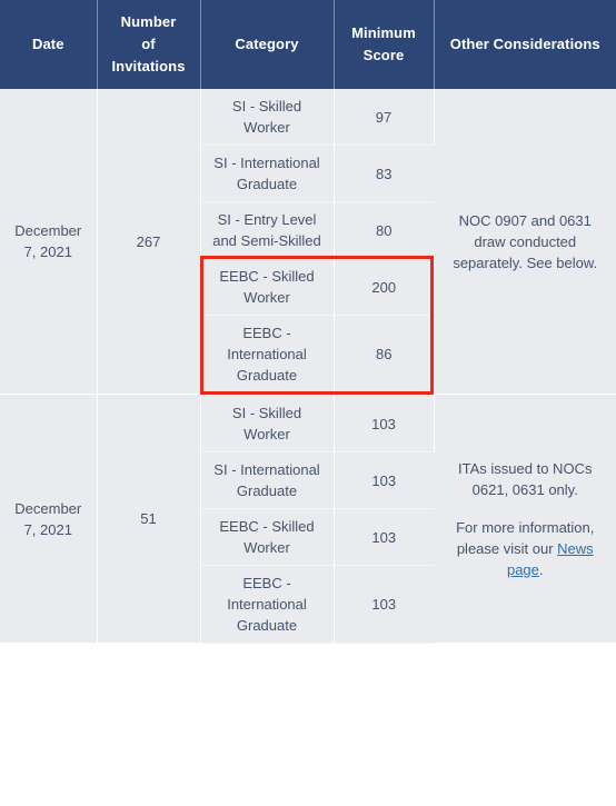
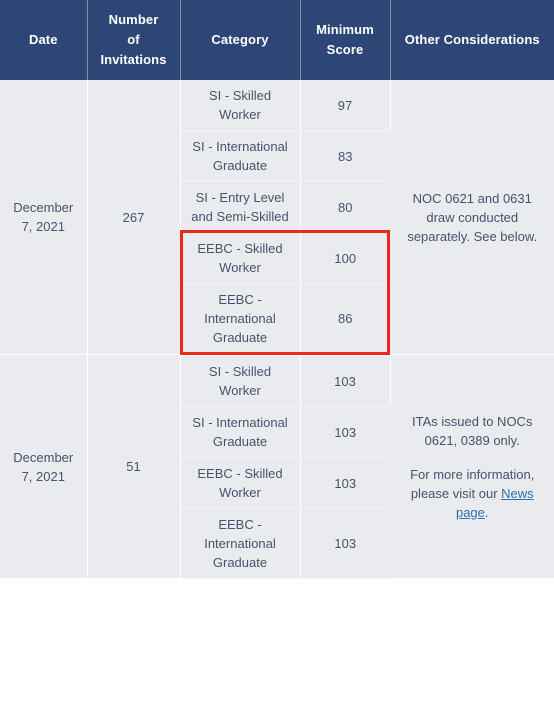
  Date	Number of Invitations	Category	Minimum Score	Other Considerations
- December 7, 2021	267	SI - Skilled Worker	97	NOC 0907 and 0631 draw conducted separately. See below.
+ December 7, 2021	267	SI - Skilled Worker	97	NOC 0621 and 0631 draw conducted separately. See below.
  SI - International Graduate	83
  SI - Entry Level and Semi-Skilled	80
- EEBC - Skilled Worker	200
+ EEBC - Skilled Worker	100
  EEBC - International Graduate	86
- December 7, 2021	51	SI - Skilled Worker	103	ITAs issued to NOCs 0621, 0631 only. For more information, please visit our News page.
+ December 7, 2021	51	SI - Skilled Worker	103	ITAs issued to NOCs 0621, 0389 only. For more information, please visit our News page.
  SI - International Graduate	103
  EEBC - Skilled Worker	103
  EEBC - International Graduate	103
